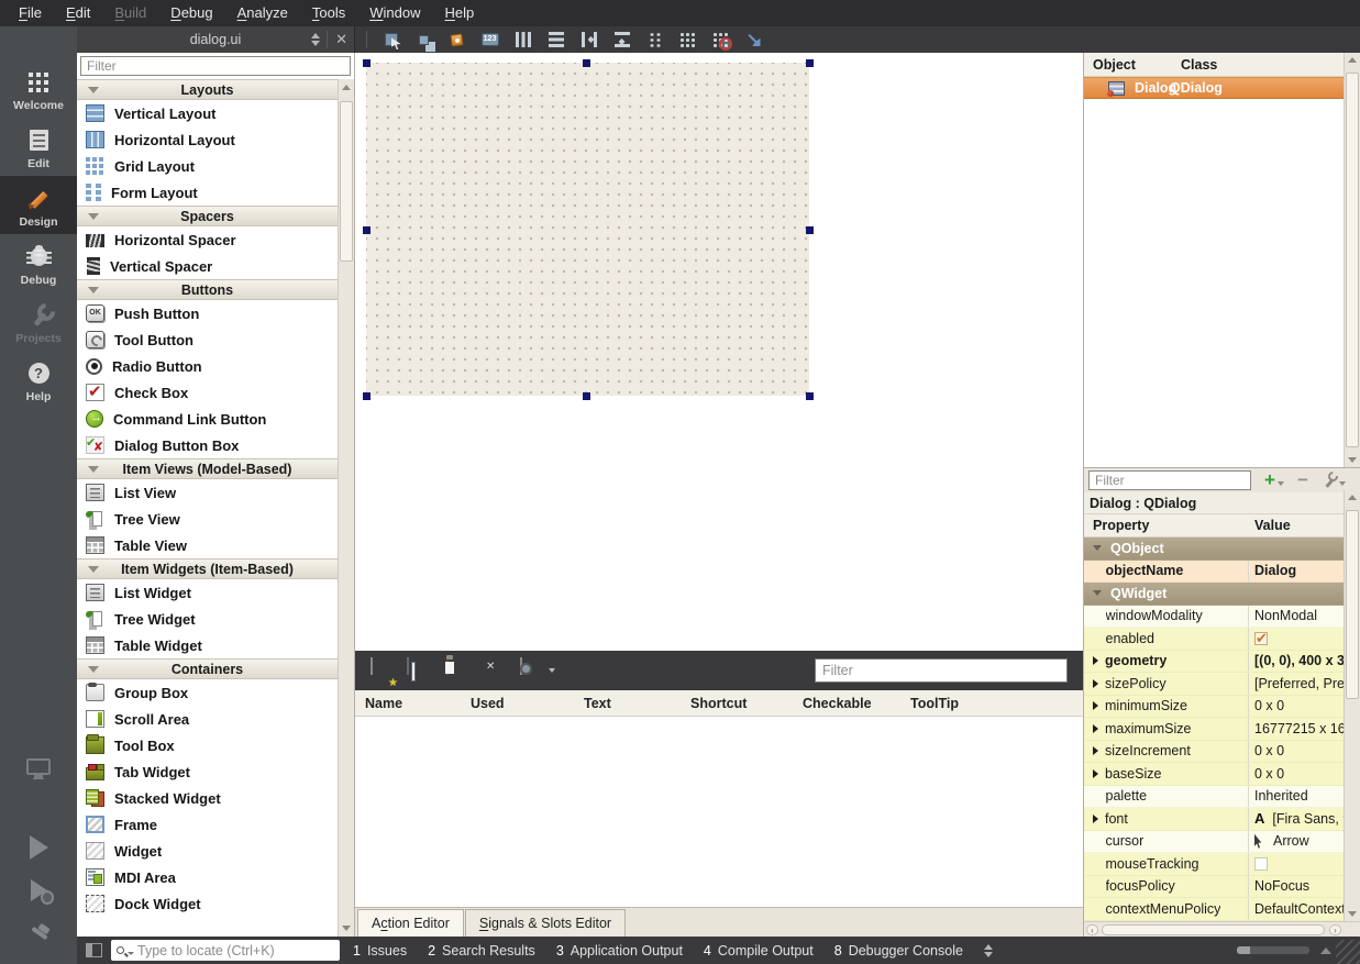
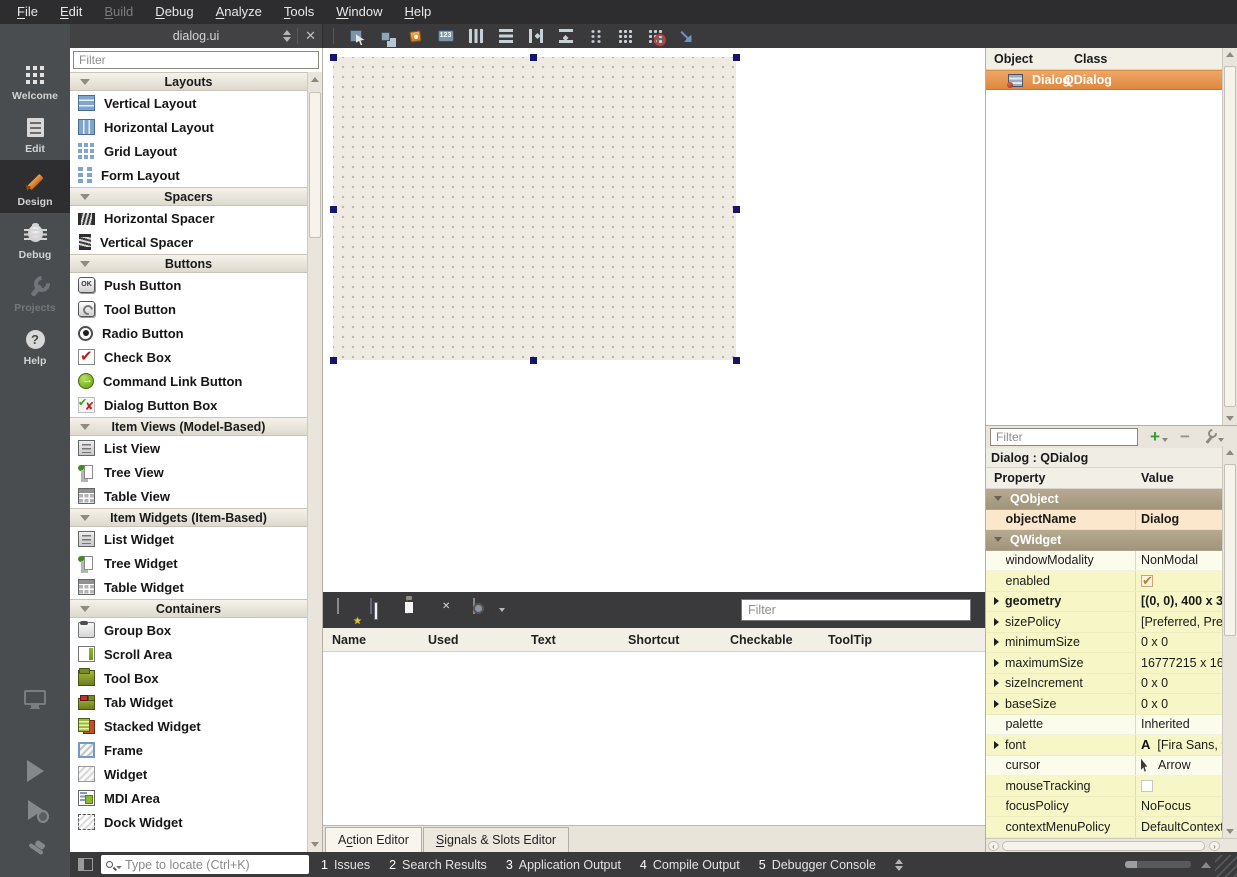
  File
  Edit
  Build
  Debug
  Analyze
  Tools
  Window
  Help
  dialog.ui
  ✕
  Welcome
  Edit
  Design
  Debug
  Projects
  ?
  Help
  Filter
  Layouts
  Vertical Layout
  Horizontal Layout
  Grid Layout
  Form Layout
  Spacers
  Horizontal Spacer
  Vertical Spacer
  Buttons
  Push Button
  Tool Button
  Radio Button
  Check Box
  Command Link Button
  Dialog Button Box
  Item Views (Model-Based)
  List View
  Tree View
  Table View
  Item Widgets (Item-Based)
  List Widget
  Tree Widget
  Table Widget
  Containers
  Group Box
  Scroll Area
  Tool Box
  Tab Widget
  Stacked Widget
  Frame
  Widget
  MDI Area
  Dock Widget
  Filter
  Name
  Used
  Text
  Shortcut
  Checkable
  ToolTip
  A
  c
  tion Editor
  S
  ignals & Slots Editor
  Object
  Class
  Dialog
  QDialog
  Filter
  +
  −
  Dialog : QDialog
  Property
  Value
  QObject
  objectName
  Dialog
  QWidget
  windowModality
  NonModal
  enabled
  geometry
  [(0, 0), 400 x 3
  sizePolicy
  minimumSize
  0 x 0
  maximumSize
  sizeIncrement
  0 x 0
  baseSize
  0 x 0
  palette
  Inherited
  font
  A
  [Fira Sans,
  cursor
  Arrow
  mouseTracking
  focusPolicy
  NoFocus
  contextMenuPolicy
  DefaultContex
  ‹
  ›
  Type to locate (Ctrl+K)
  1
  Issues
  2
  Search Results
  3
  Application Output
  4
  Compile Output
- 8
+ 5
  Debugger Console
